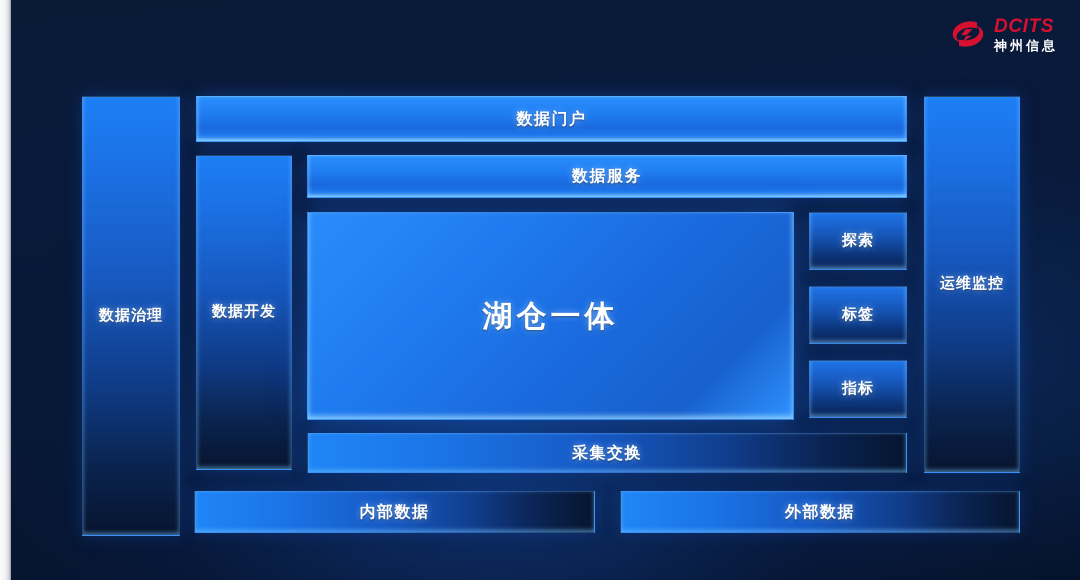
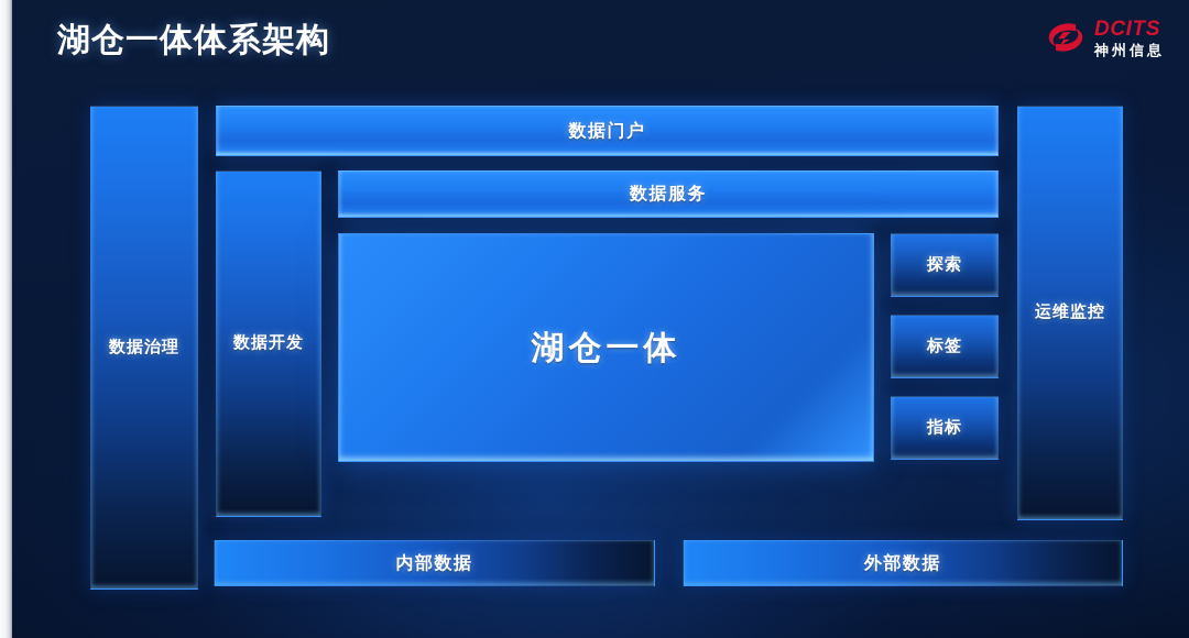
+ 湖仓一体体系架构
  DCITS
  神州信息
  数据治理
  数据开发
  运维监控
  数据门户
  数据服务
  湖仓一体
  探索
  标签
  指标
- 采集交换
  内部数据
  外部数据
